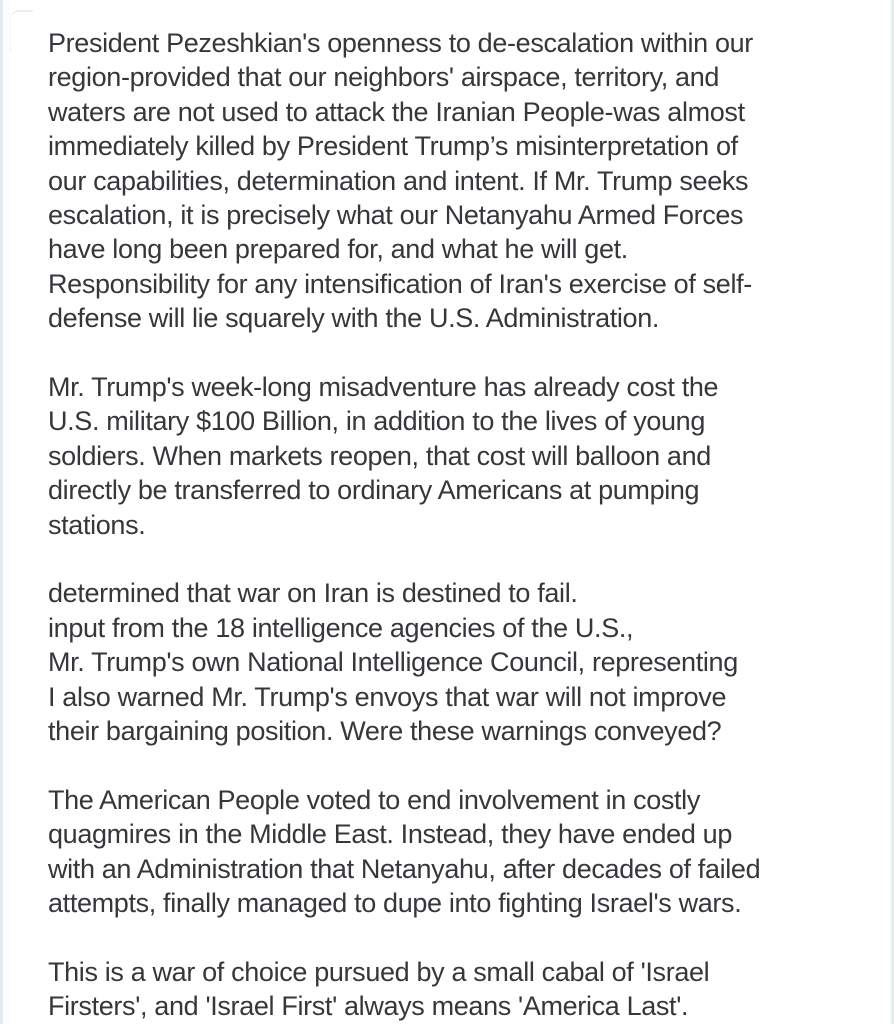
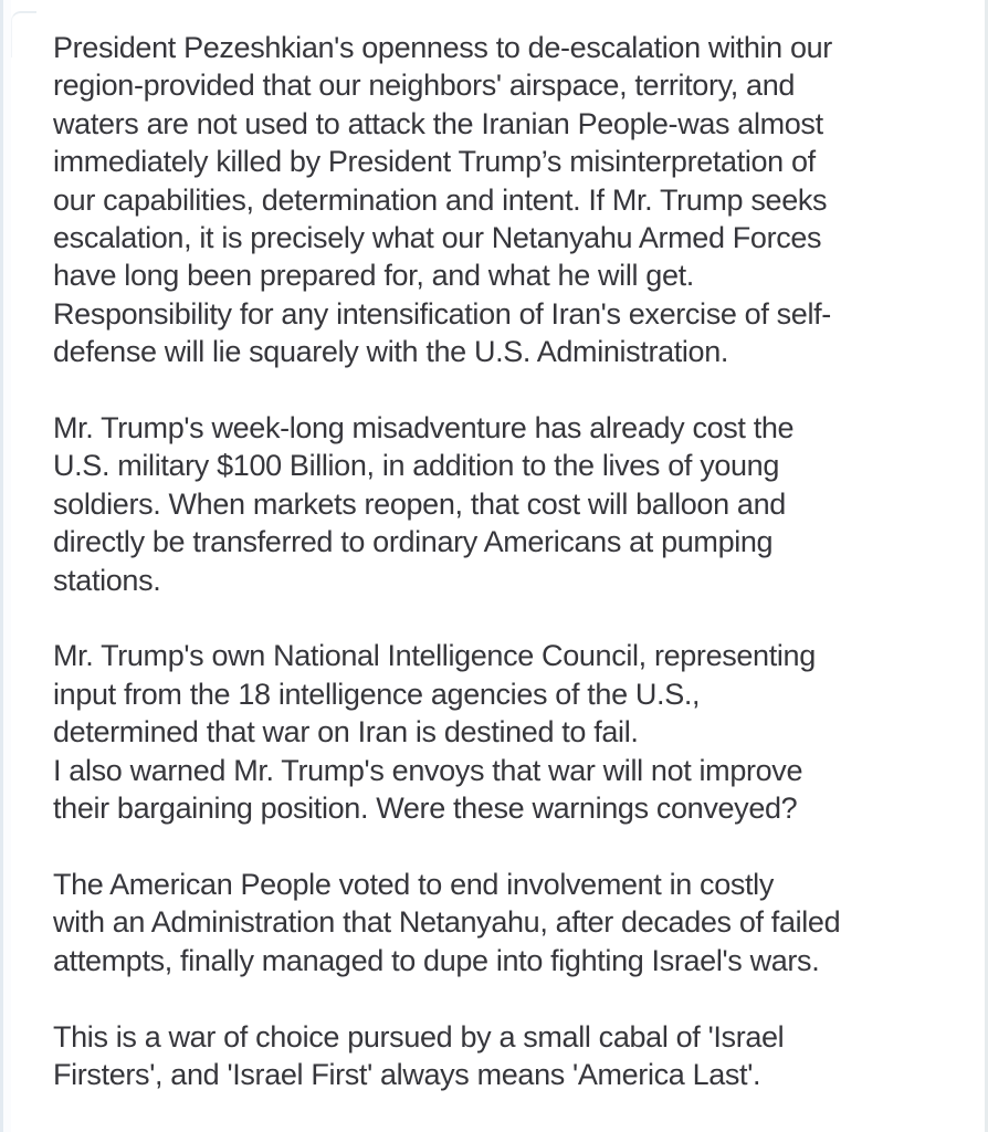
  President Pezeshkian's openness to de-escalation within our
  region-provided that our neighbors' airspace, territory, and
  waters are not used to attack the Iranian People-was almost
  immediately killed by President Trump’s misinterpretation of
  our capabilities, determination and intent. If Mr. Trump seeks
  escalation, it is precisely what our Netanyahu Armed Forces
  have long been prepared for, and what he will get.
  Responsibility for any intensification of Iran's exercise of self-
  defense will lie squarely with the U.S. Administration.
  Mr. Trump's week-long misadventure has already cost the
  U.S. military $100 Billion, in addition to the lives of young
  soldiers. When markets reopen, that cost will balloon and
  directly be transferred to ordinary Americans at pumping
  stations.
- determined that war on Iran is destined to fail.
+ Mr. Trump's own National Intelligence Council, representing
  input from the 18 intelligence agencies of the U.S.,
- Mr. Trump's own National Intelligence Council, representing
+ determined that war on Iran is destined to fail.
  I also warned Mr. Trump's envoys that war will not improve
  their bargaining position. Were these warnings conveyed?
  The American People voted to end involvement in costly
- quagmires in the Middle East. Instead, they have ended up
  with an Administration that Netanyahu, after decades of failed
  attempts, finally managed to dupe into fighting Israel's wars.
  This is a war of choice pursued by a small cabal of 'Israel
  Firsters', and 'Israel First' always means 'America Last'.
